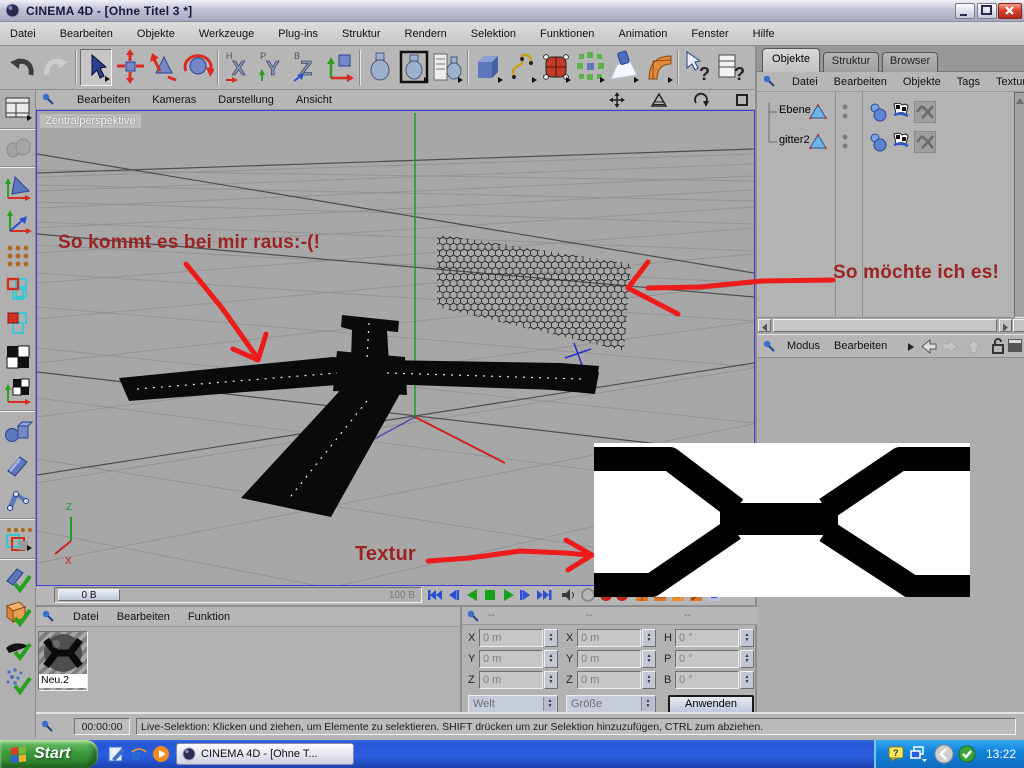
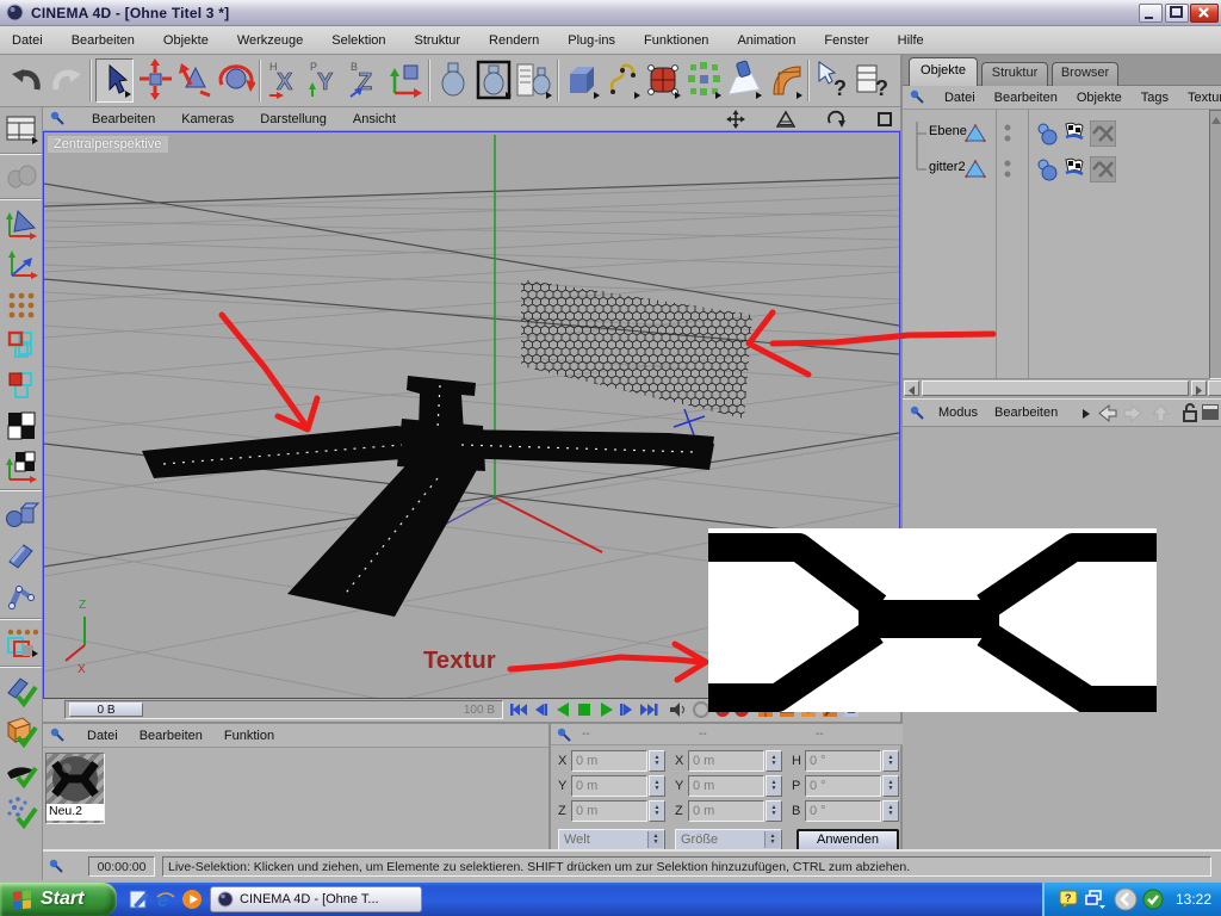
  CINEMA 4D - [Ohne Titel 3 *]
  Datei
  Bearbeiten
  Objekte
  Werkzeuge
- Plug-ins
+ Selektion
  Struktur
  Rendern
- Selektion
+ Plug-ins
  Funktionen
  Animation
  Fenster
  Hilfe
  H
  X
  P
  Y
  B
  Z
  ?
  ?
  Bearbeiten
  Kameras
  Darstellung
  Ansicht
  Z
  X
  Zentralperspektive
  0 B
  100 B
  Objekte
  Struktur
  Browser
  Datei
  Bearbeiten
  Objekte
  Tags
  Textu
  Ebene
  gitter2
  Modus
  Bearbeiten
  Datei
  Bearbeiten
  Funktion
  Neu.2
  --
  --
  --
  X
  0 m
  Y
  0 m
  Z
  0 m
  X
  0 m
  Y
  0 m
  Z
  0 m
  H
  0 °
  P
  0 °
  B
  0 °
  Welt
  Größe
  Anwenden
  00:00:00
  Live-Selektion: Klicken und ziehen, um Elemente zu selektieren. SHIFT drücken um zur Selektion hinzuzufügen, CTRL zum abziehen.
  Start
  e
  CINEMA 4D - [Ohne T...
  ?
  13:22
- So kommt es bei mir raus:-(!
- So möchte ich es!
  Textur
